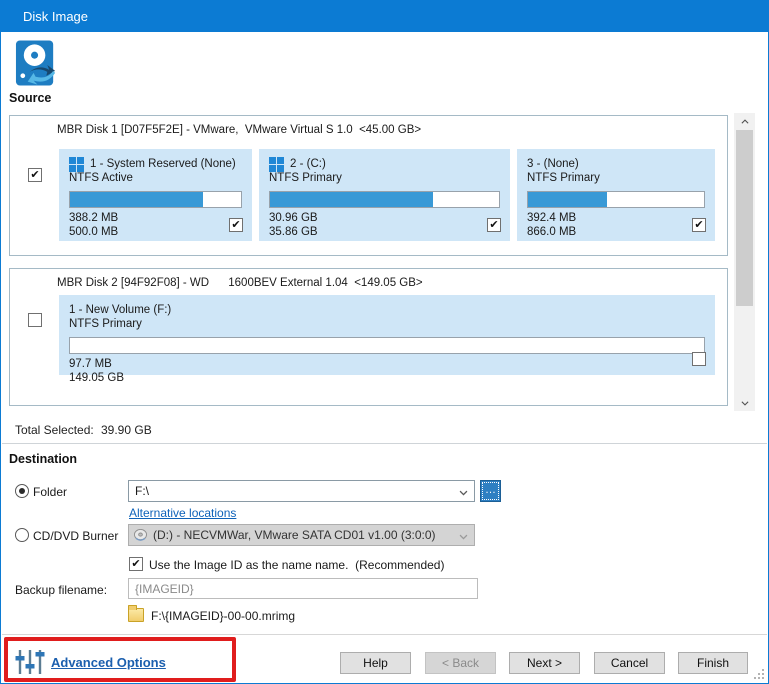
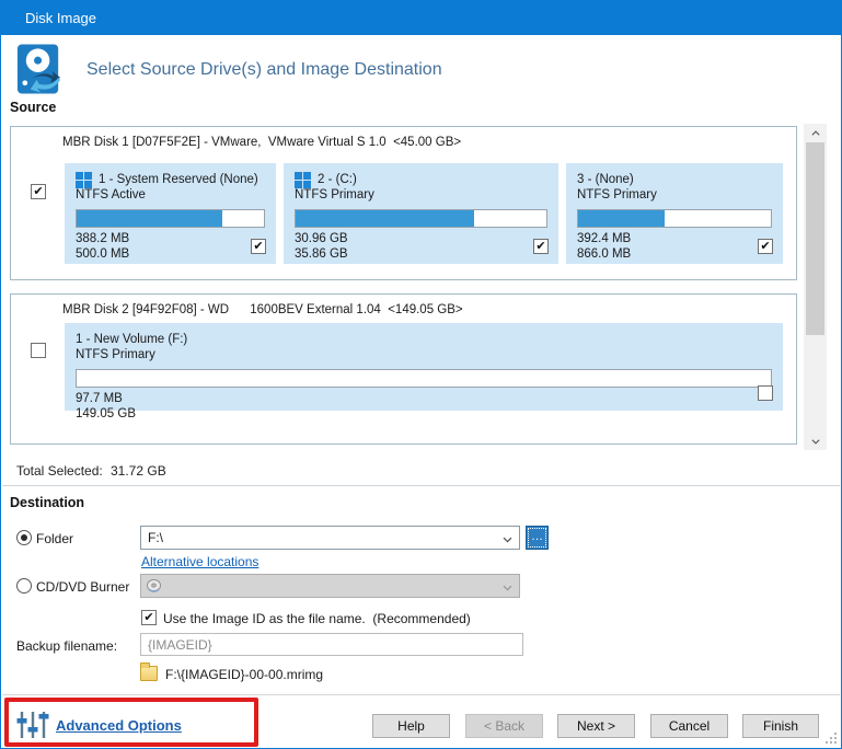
  Disk Image
+ Select Source Drive(s) and Image Destination
  Source
  ✔
  MBR Disk 1 [D07F5F2E] - VMware, VMware Virtual S 1.0 <45.00 GB>
  1 - System Reserved (None)
  NTFS Active
  388.2 MB
  500.0 MB
  ✔
  2 - (C:)
  NTFS Primary
  30.96 GB
  35.86 GB
  ✔
  3 - (None)
  NTFS Primary
  392.4 MB
  866.0 MB
  ✔
  MBR Disk 2 [94F92F08] - WD 1600BEV External 1.04 <149.05 GB>
  1 - New Volume (F:)
  NTFS Primary
  97.7 MB
  149.05 GB
  Total Selected:
- 39.90 GB
+ 31.72 GB
  Destination
  Folder
  F:\
  …
  Alternative locations
  CD/DVD Burner
- (D:) - NECVMWar, VMware SATA CD01 v1.00 (3:0:0)
  ✔
- Use the Image ID as the name name. (Recommended)
+ Use the Image ID as the file name. (Recommended)
  Backup filename:
  {IMAGEID}
  F:\{IMAGEID}-00-00.mrimg
  Advanced Options
  Help
  < Back
  Next >
  Cancel
  Finish
